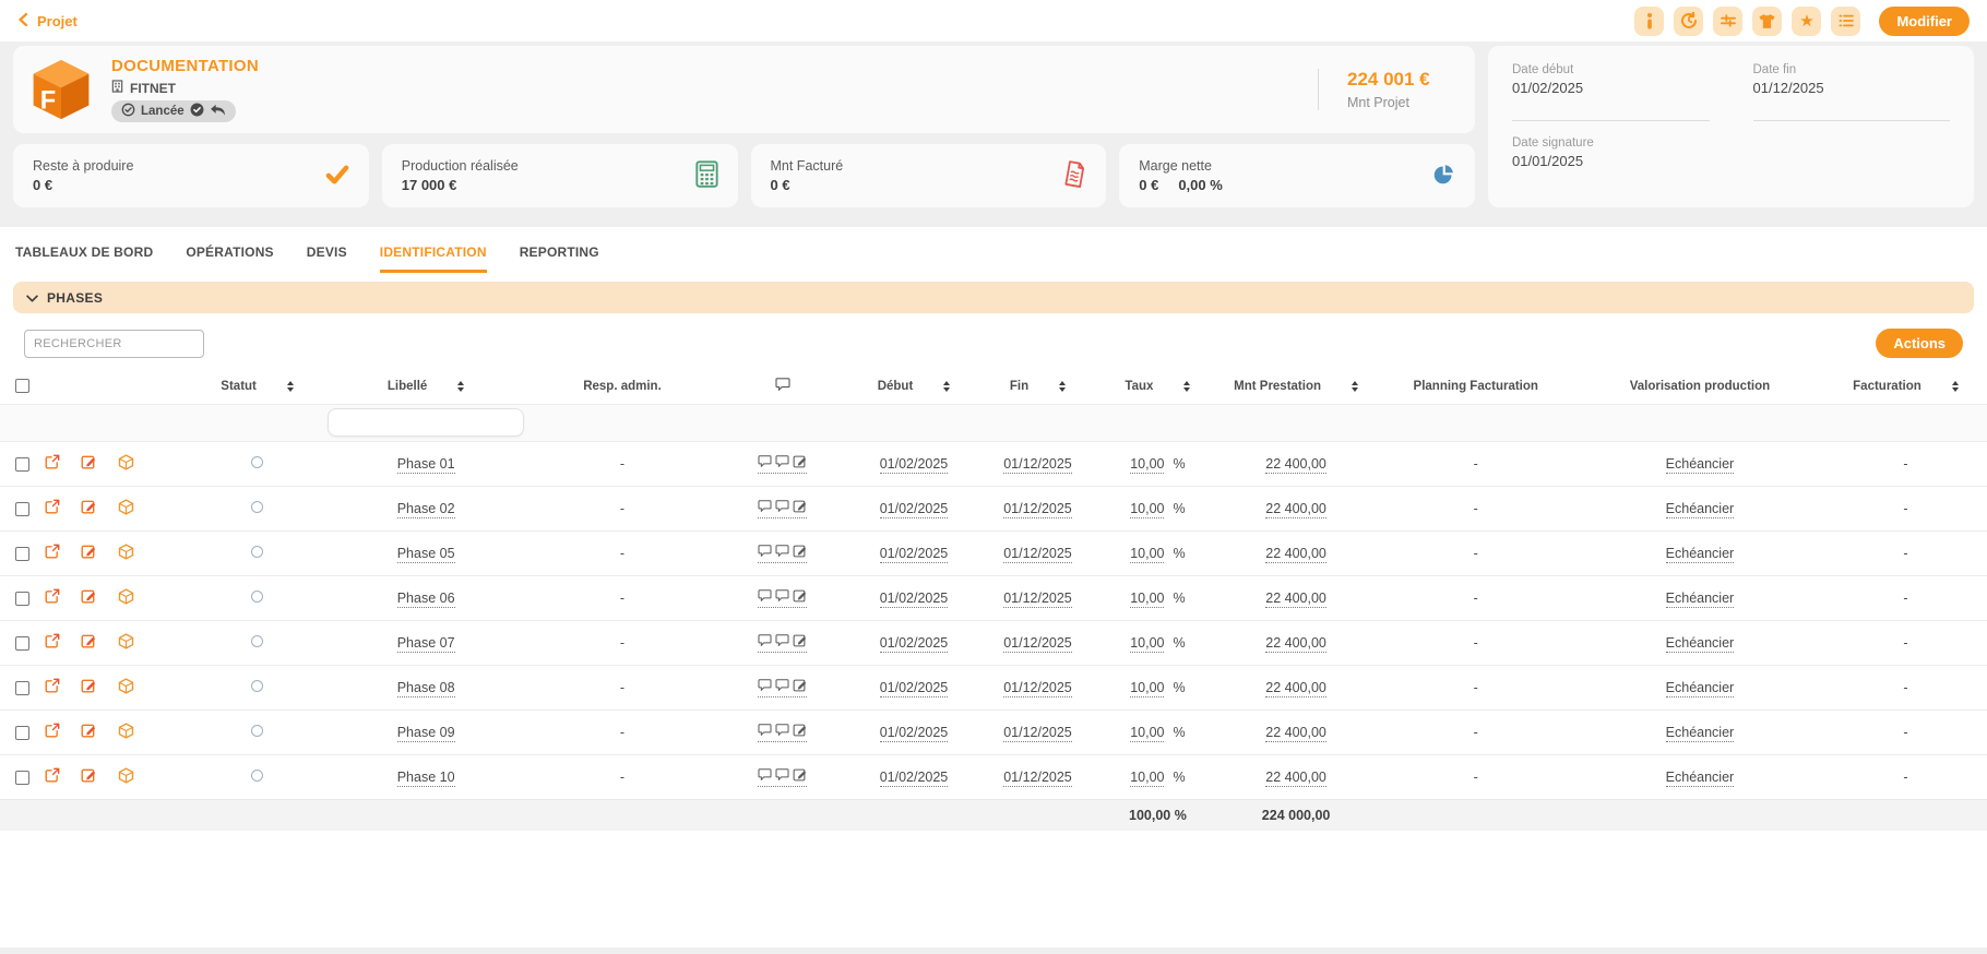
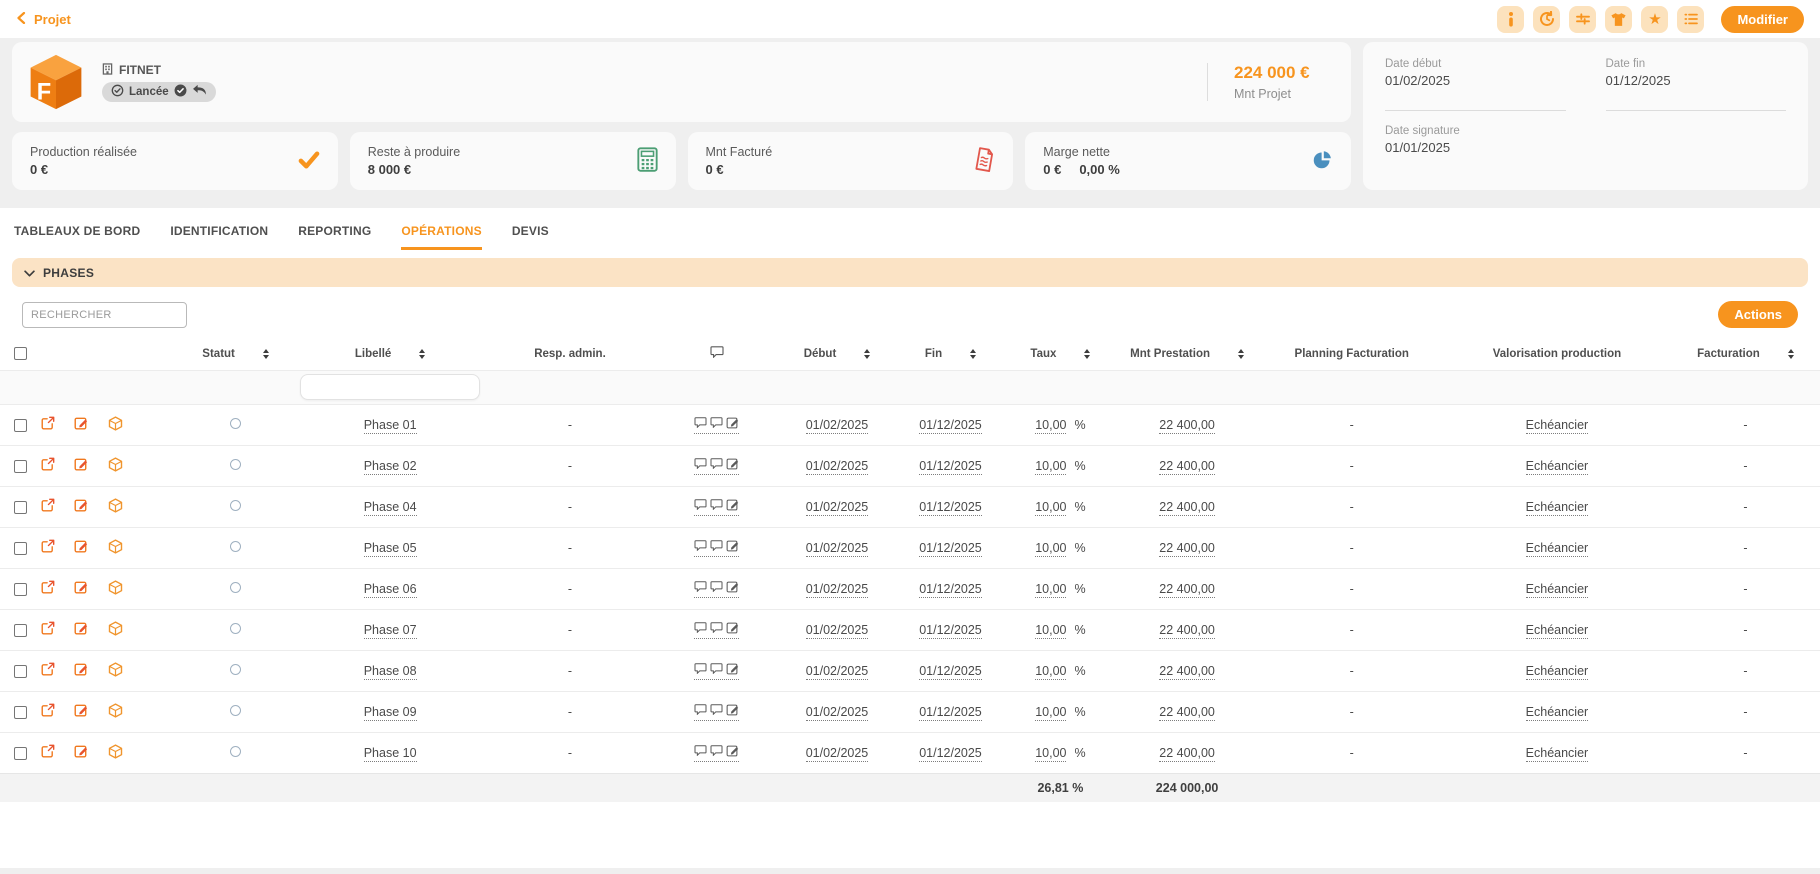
  Projet
  ★
  Modifier
  F
- DOCUMENTATION
  FITNET
  Lancée
- 224 001 €
+ 224 000 €
  Mnt Projet
- Reste à produire
+ Production réalisée
  0 €
- Production réalisée
+ Reste à produire
- 17 000 €
+ 8 000 €
  Mnt Facturé
  0 €
  Marge nette
  0 €
  0,00 %
  Date début
  01/02/2025
  Date fin
  01/12/2025
  Date signature
  01/01/2025
  TABLEAUX DE BORD
- OPÉRATIONS
+ IDENTIFICATION
- DEVIS
+ REPORTING
- IDENTIFICATION
+ OPÉRATIONS
- REPORTING
+ DEVIS
  PHASES
  RECHERCHER
  Actions
  		Statut	Libellé	Resp. admin.		Début	Fin	Taux	Mnt Prestation	Planning Facturation	Valorisation production	Facturation
  			Phase 01	-		01/02/2025	01/12/2025	10,00 %	22 400,00	-	Echéancier	-
  			Phase 02	-		01/02/2025	01/12/2025	10,00 %	22 400,00	-	Echéancier	-
+ 			Phase 04	-		01/02/2025	01/12/2025	10,00 %	22 400,00	-	Echéancier	-
  			Phase 05	-		01/02/2025	01/12/2025	10,00 %	22 400,00	-	Echéancier	-
  			Phase 06	-		01/02/2025	01/12/2025	10,00 %	22 400,00	-	Echéancier	-
  			Phase 07	-		01/02/2025	01/12/2025	10,00 %	22 400,00	-	Echéancier	-
  			Phase 08	-		01/02/2025	01/12/2025	10,00 %	22 400,00	-	Echéancier	-
  			Phase 09	-		01/02/2025	01/12/2025	10,00 %	22 400,00	-	Echéancier	-
  			Phase 10	-		01/02/2025	01/12/2025	10,00 %	22 400,00	-	Echéancier	-
- 								100,00 %	224 000,00
+ 								26,81 %	224 000,00
